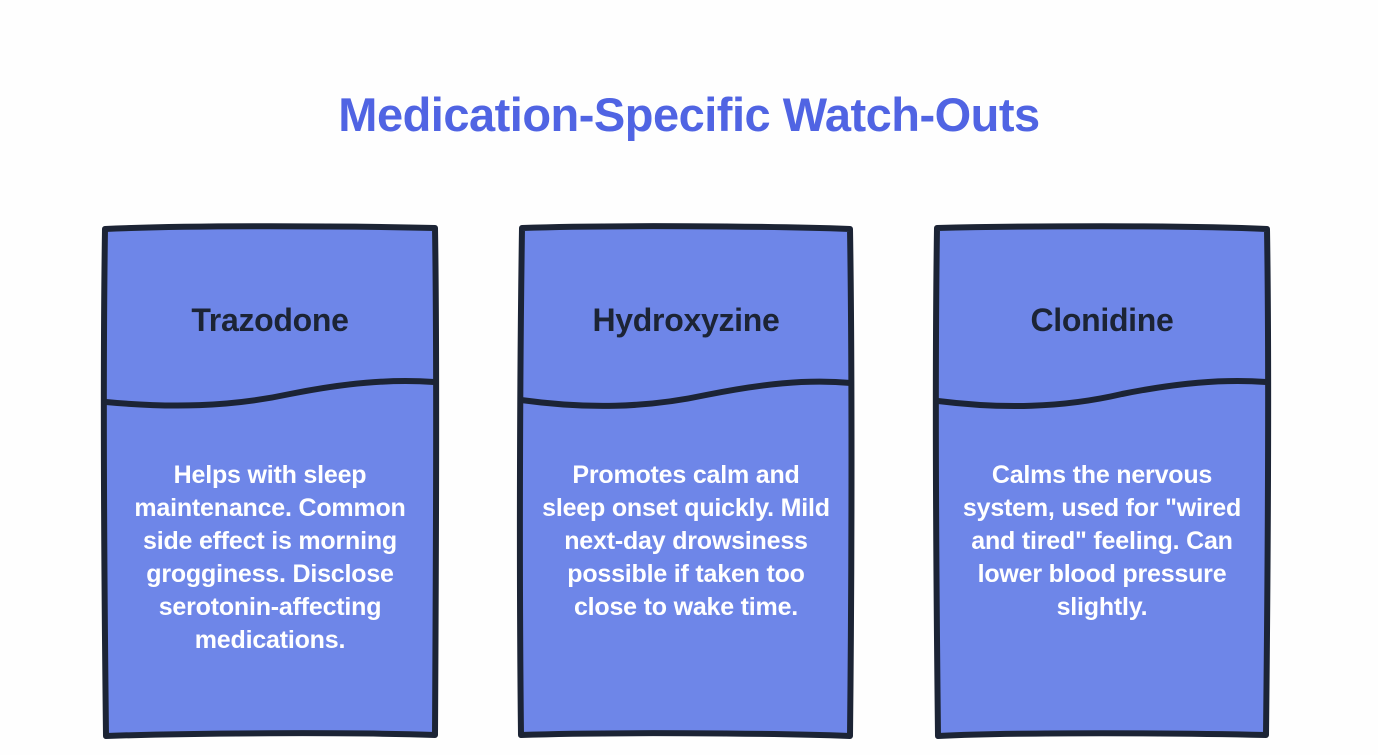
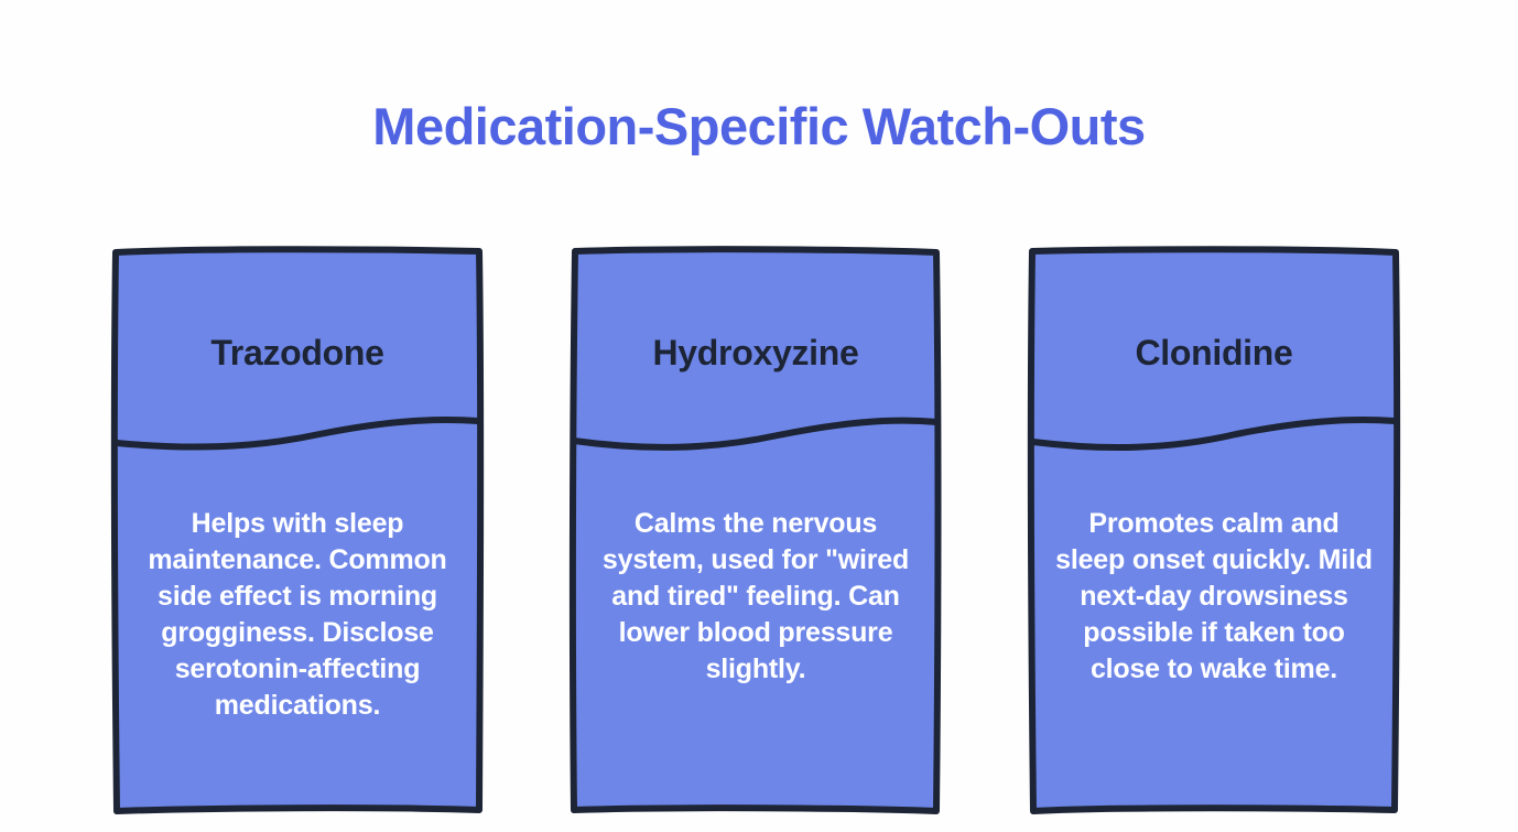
  Medication-Specific Watch-Outs
  Trazodone
  Helps with sleep maintenance. Common side effect is morning grogginess. Disclose serotonin-affecting medications.
  Hydroxyzine
- Promotes calm and sleep onset quickly. Mild next-day drowsiness possible if taken too close to wake time.
+ Calms the nervous system, used for "wired and tired" feeling. Can lower blood pressure slightly.
  Clonidine
- Calms the nervous system, used for "wired and tired" feeling. Can lower blood pressure slightly.
+ Promotes calm and sleep onset quickly. Mild next-day drowsiness possible if taken too close to wake time.
